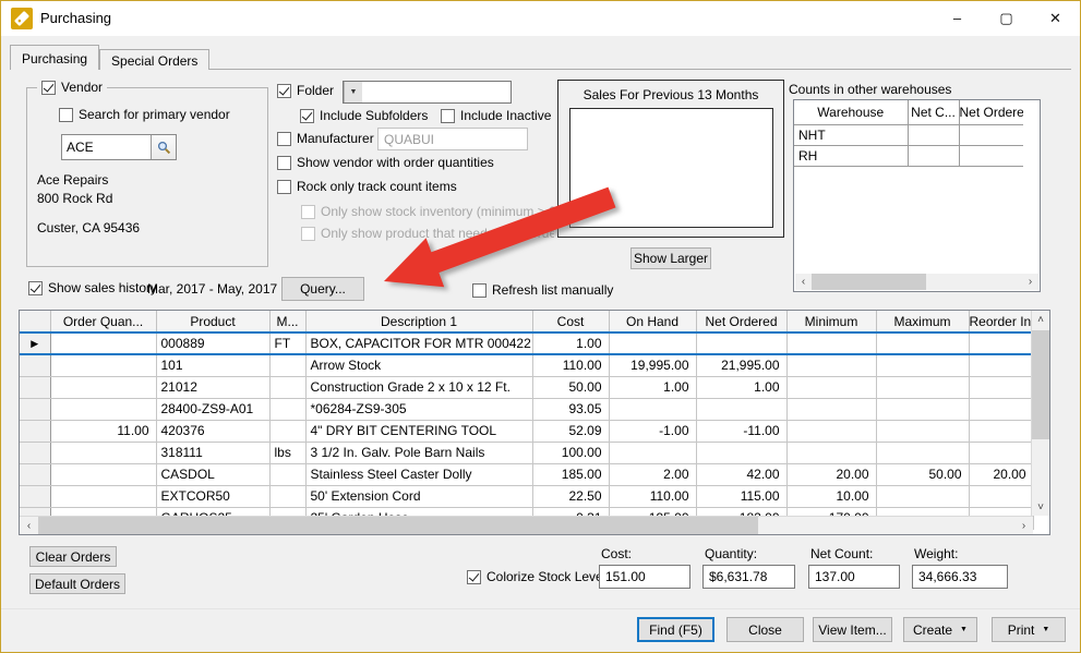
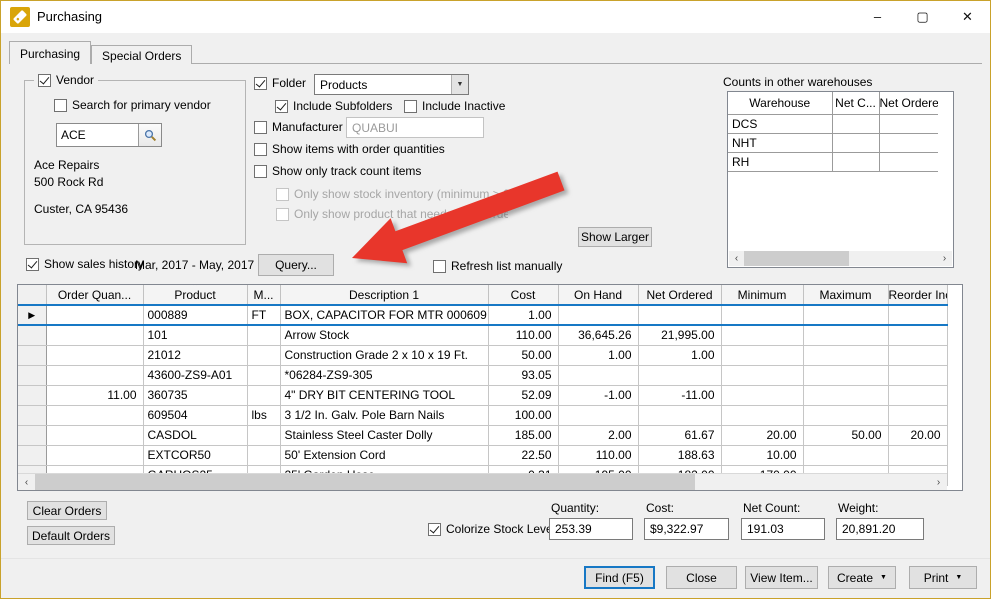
  Purchasing
  –
  ▢
  ✕
  Purchasing
  Special Orders
  Vendor
  Search for primary vendor
  ACE
  Ace Repairs
- 800 Rock Rd
+ 500 Rock Rd
  Custer, CA 95436
  Folder
+ Products
  Include Subfolders
  Include Inactive
  Manufacturer
  QUABUI
- Show vendor with order quantities
+ Show items with order quantities
- Rock only track count items
+ Show only track count items
  Only show stock inventory (minimum >
  Only show product that neee
- Sales For Previous 13 Months
  Show Larger
  Counts in other warehouses
  Warehouse	Net C...	Net Ordere
+ DCS
  NHT
  RH
  ‹
  ›
  Show sales history
  Mar, 2017 - May, 2017
  Query...
  Refresh list manually
  	Order Quan...	⌃Product	M...	Description 1	Cost	On Hand	Net Ordered	Minimum	Maximum	Reorder In
- ▶		000889	FT	BOX, CAPACITOR FOR MTR 000422	1.00
+ ▶		000889	FT	BOX, CAPACITOR FOR MTR 000609	1.00
- 		101		Arrow Stock	110.00	19,995.00	21,995.00
+ 		101		Arrow Stock	110.00	36,645.26	21,995.00
- 		21012		Construction Grade 2 x 10 x 12 Ft.	50.00	1.00	1.00
+ 		21012		Construction Grade 2 x 10 x 19 Ft.	50.00	1.00	1.00
- 		28400-ZS9-A01		*06284-ZS9-305	93.05
+ 		43600-ZS9-A01		*06284-ZS9-305	93.05
- 	11.00	420376		4" DRY BIT CENTERING TOOL	52.09	-1.00	-11.00
+ 	11.00	360735		4" DRY BIT CENTERING TOOL	52.09	-1.00	-11.00
- 		318111	lbs	3 1/2 In. Galv. Pole Barn Nails	100.00
+ 		609504	lbs	3 1/2 In. Galv. Pole Barn Nails	100.00
- 		CASDOL		Stainless Steel Caster Dolly	185.00	2.00	42.00	20.00	50.00	20.00
+ 		CASDOL		Stainless Steel Caster Dolly	185.00	2.00	61.67	20.00	50.00	20.00
- 		EXTCOR50		50' Extension Cord	22.50	110.00	115.00	10.00
+ 		EXTCOR50		50' Extension Cord	22.50	110.00	188.63	10.00
- ˄
- ˅
  ‹
  ›
  Clear Orders
  Default Orders
  Colorize Stock Lev
- Cost:
+ Quantity:
- 151.00
+ 253.39
- Quantity:
+ Cost:
- $6,631.78
+ $9,322.97
  Net Count:
- 137.00
+ 191.03
  Weight:
- 34,666.33
+ 20,891.20
  Find (F5)
  Close
  View Item...
  Create
  Print
